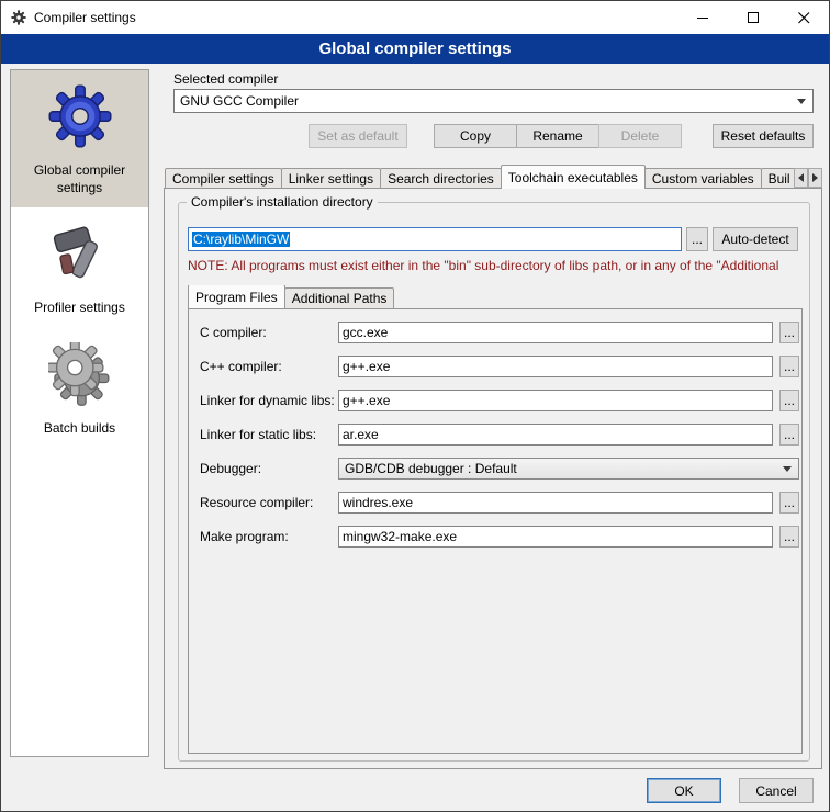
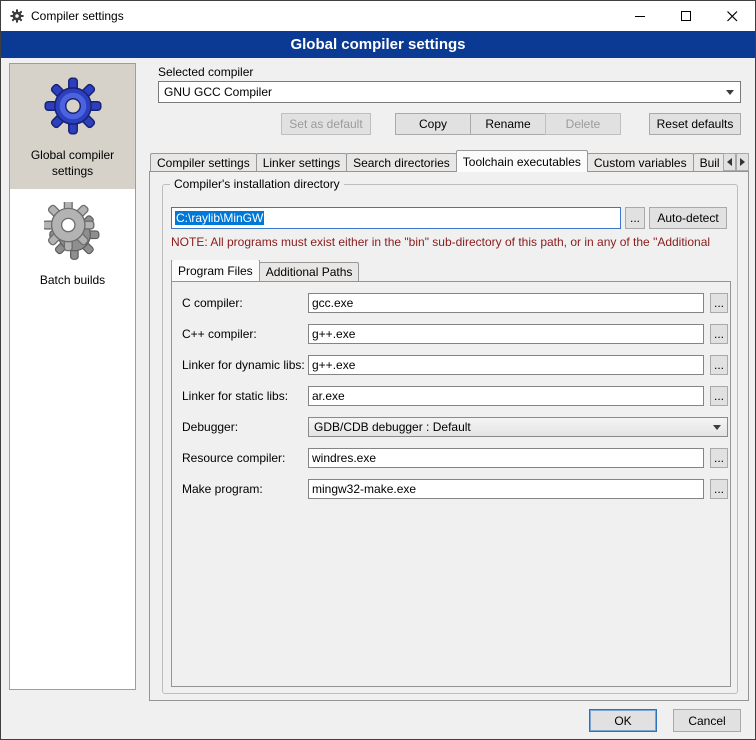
  Compiler settings
  Global compiler settings
  Global compiler settings
- Profiler settings
  Batch builds
  Selected compiler
  GNU GCC Compiler
  Set as default
  Copy
  Rename
  Delete
  Reset defaults
  Compiler settings
  Linker settings
  Search directories
  Toolchain executables
  Custom variables
  Buil
  Compiler's installation directory
  C:\raylib\MinGW
  ...
  Auto-detect
- NOTE: All programs must exist either in the "bin" sub-directory of libs path, or in any of the "Additional
+ NOTE: All programs must exist either in the "bin" sub-directory of this path, or in any of the "Additional
  Program Files
  Additional Paths
  C compiler:
  gcc.exe
  ...
  C++ compiler:
  g++.exe
  ...
  Linker for dynamic libs:
  g++.exe
  ...
  Linker for static libs:
  ar.exe
  ...
  Debugger:
  GDB/CDB debugger : Default
  Resource compiler:
  windres.exe
  ...
  Make program:
  mingw32-make.exe
  ...
  OK
  Cancel
